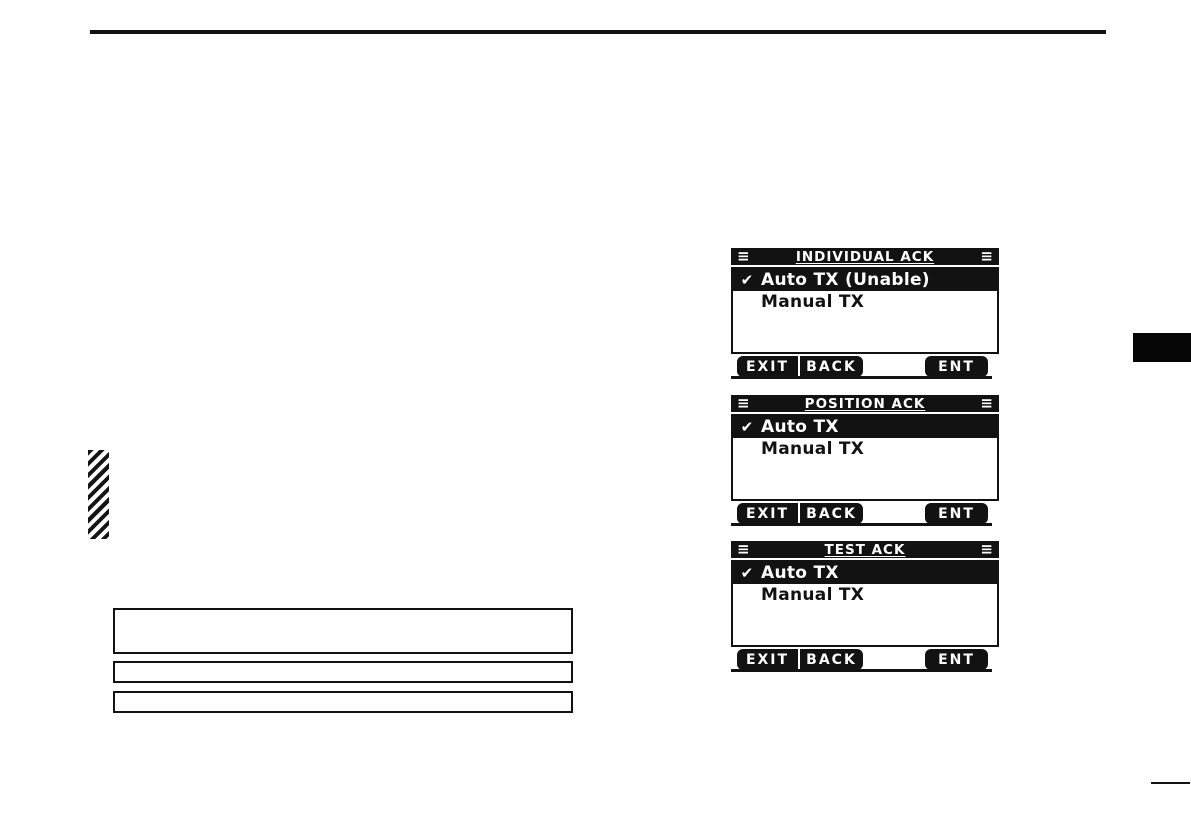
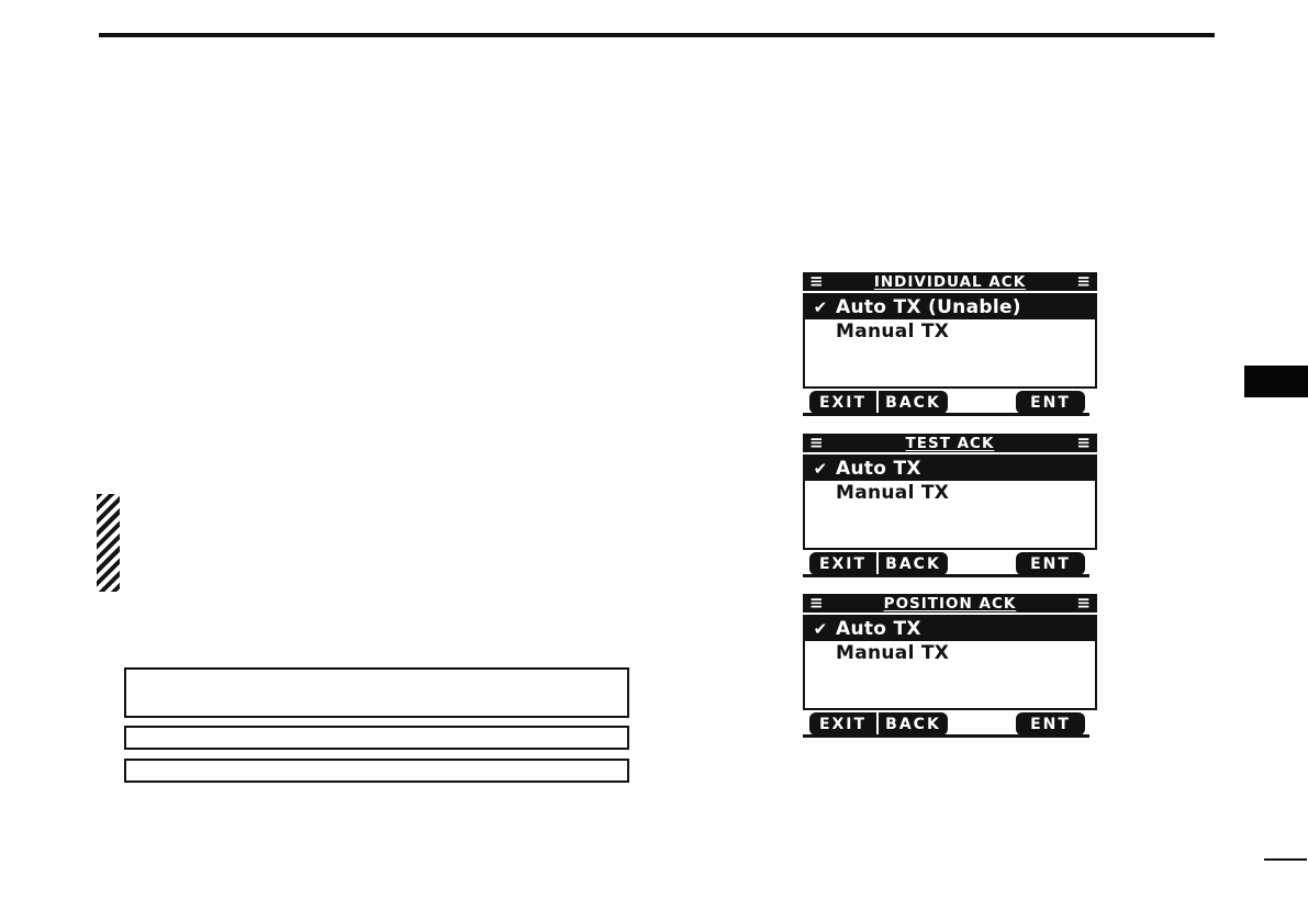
  ≡
  INDIVIDUAL ACK
  ≡
  ✔
  Auto TX (Unable)
  Manual TX
  EXIT
  BACK
  ENT
  ≡
- POSITION ACK
+ TEST ACK
  ≡
  ✔
  Auto TX
  Manual TX
  EXIT
  BACK
  ENT
  ≡
- TEST ACK
+ POSITION ACK
  ≡
  ✔
  Auto TX
  Manual TX
  EXIT
  BACK
  ENT
